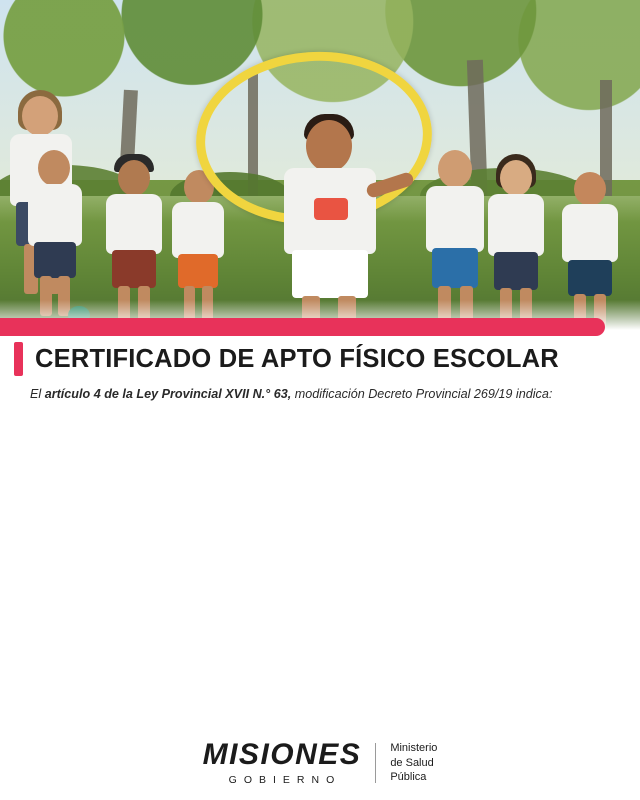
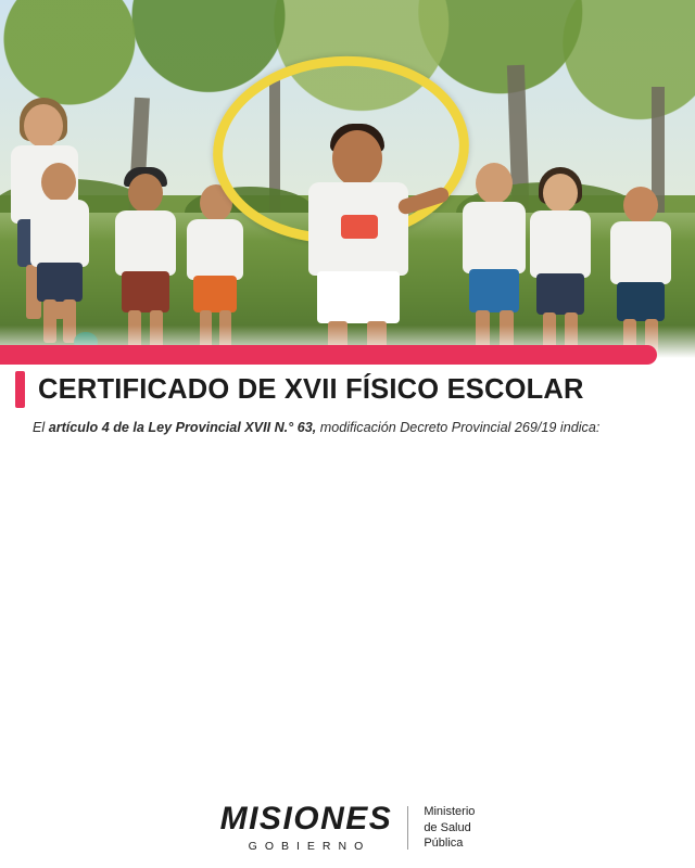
- CERTIFICADO DE APTO FÍSICO ESCOLAR
+ CERTIFICADO DE XVII FÍSICO ESCOLAR
  El artículo 4 de la Ley Provincial XVII N.° 63, modificación Decreto Provincial 269/19 indica:
  MISIONES
  GOBIERNO
  Ministerio
  de Salud
  Pública
